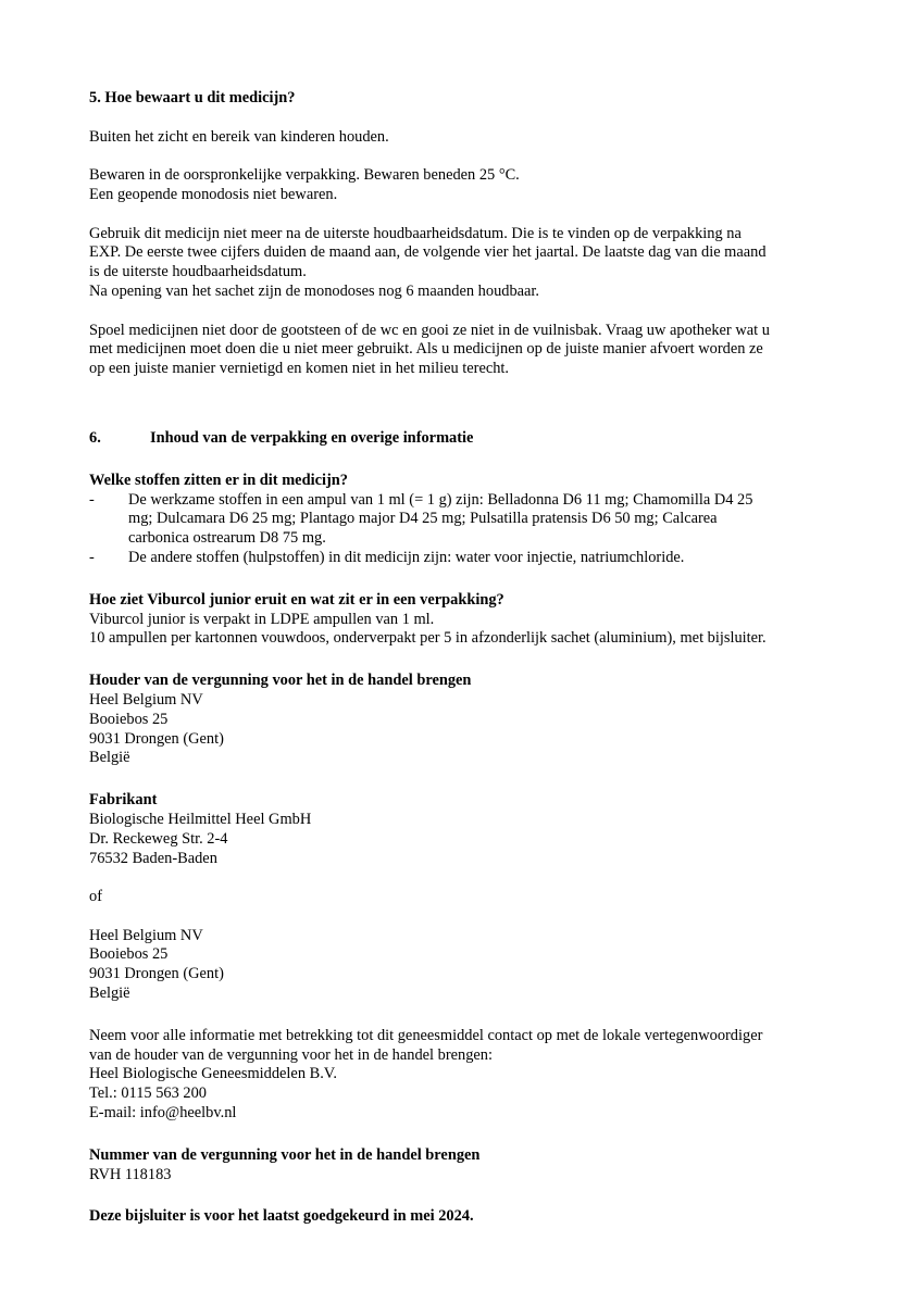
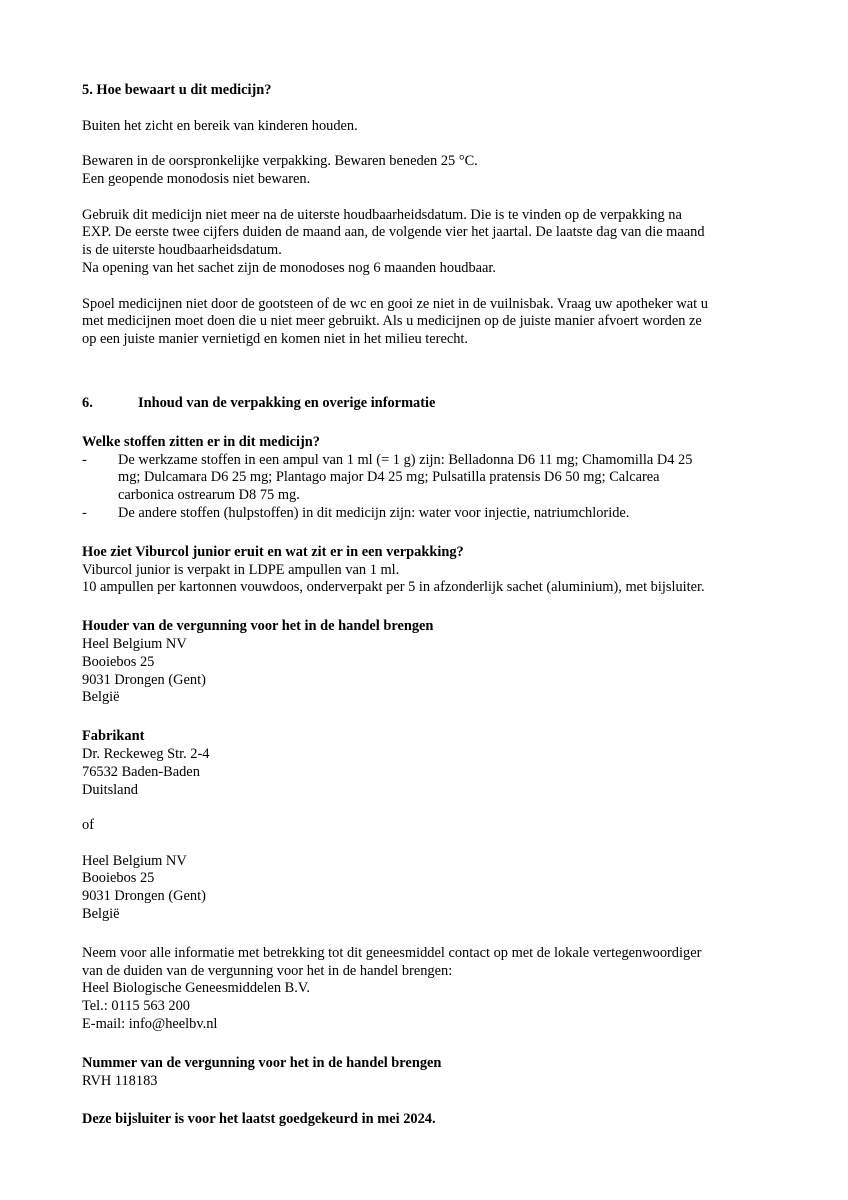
  5. Hoe bewaart u dit medicijn?
  Buiten het zicht en bereik van kinderen houden.
  Bewaren in de oorspronkelijke verpakking. Bewaren beneden 25 °C.
  Een geopende monodosis niet bewaren.
  Gebruik dit medicijn niet meer na de uiterste houdbaarheidsdatum. Die is te vinden op de verpakking na
  EXP. De eerste twee cijfers duiden de maand aan, de volgende vier het jaartal. De laatste dag van die maand
  is de uiterste houdbaarheidsdatum.
  Na opening van het sachet zijn de monodoses nog 6 maanden houdbaar.
  Spoel medicijnen niet door de gootsteen of de wc en gooi ze niet in de vuilnisbak. Vraag uw apotheker wat u
  met medicijnen moet doen die u niet meer gebruikt. Als u medicijnen op de juiste manier afvoert worden ze
  op een juiste manier vernietigd en komen niet in het milieu terecht.
  6.
  Inhoud van de verpakking en overige informatie
  Welke stoffen zitten er in dit medicijn?
  -
  De werkzame stoffen in een ampul van 1 ml (= 1 g) zijn: Belladonna D6 11 mg; Chamomilla D4 25
  mg; Dulcamara D6 25 mg; Plantago major D4 25 mg; Pulsatilla pratensis D6 50 mg; Calcarea
  carbonica ostrearum D8 75 mg.
  -
  De andere stoffen (hulpstoffen) in dit medicijn zijn: water voor injectie, natriumchloride.
  Hoe ziet Viburcol junior eruit en wat zit er in een verpakking?
  Viburcol junior is verpakt in LDPE ampullen van 1 ml.
  10 ampullen per kartonnen vouwdoos, onderverpakt per 5 in afzonderlijk sachet (aluminium), met bijsluiter.
  Houder van de vergunning voor het in de handel brengen
  Heel Belgium NV
  Booiebos 25
  9031 Drongen (Gent)
  België
  Fabrikant
- Biologische Heilmittel Heel GmbH
  Dr. Reckeweg Str. 2-4
  76532 Baden-Baden
+ Duitsland
  of
  Heel Belgium NV
  Booiebos 25
  9031 Drongen (Gent)
  België
  Neem voor alle informatie met betrekking tot dit geneesmiddel contact op met de lokale vertegenwoordiger
- van de houder van de vergunning voor het in de handel brengen:
+ van de duiden van de vergunning voor het in de handel brengen:
  Heel Biologische Geneesmiddelen B.V.
  Tel.: 0115 563 200
  E-mail: info@heelbv.nl
  Nummer van de vergunning voor het in de handel brengen
  RVH 118183
  Deze bijsluiter is voor het laatst goedgekeurd in mei 2024.
